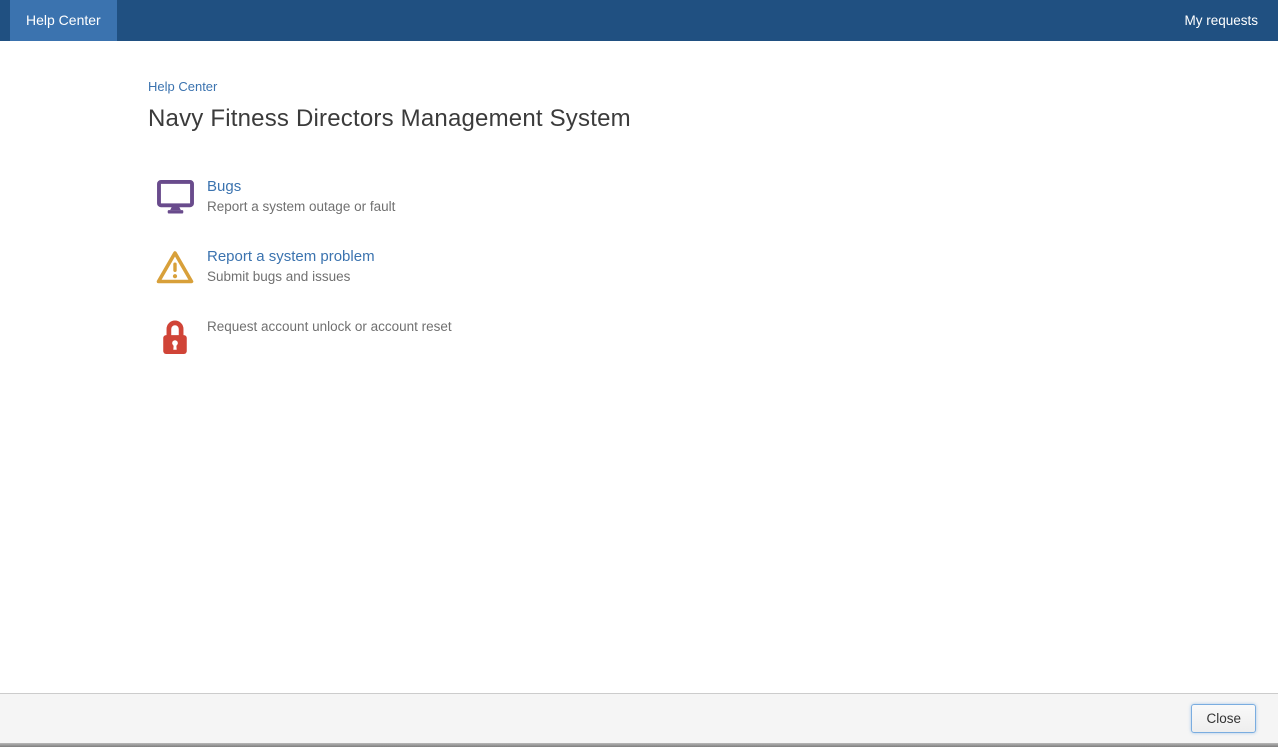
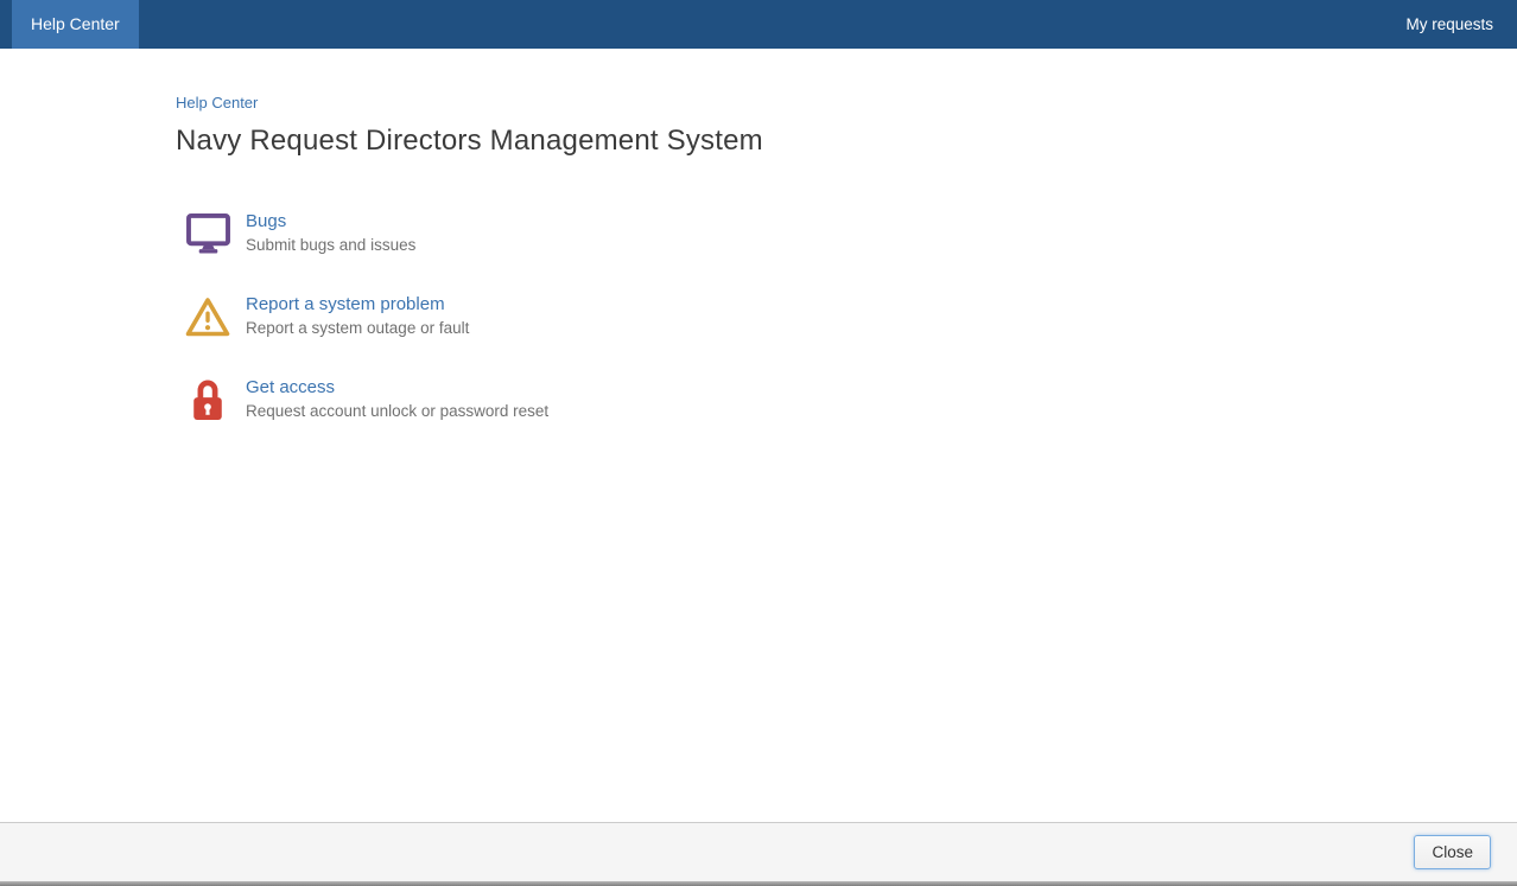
  Help Center
  My requests
  Help Center
- Navy Fitness Directors Management System
+ Navy Request Directors Management System
  Bugs
- Report a system outage or fault
+ Submit bugs and issues
  Report a system problem
- Submit bugs and issues
+ Report a system outage or fault
+ Get access
- Request account unlock or account reset
+ Request account unlock or password reset
  Close
